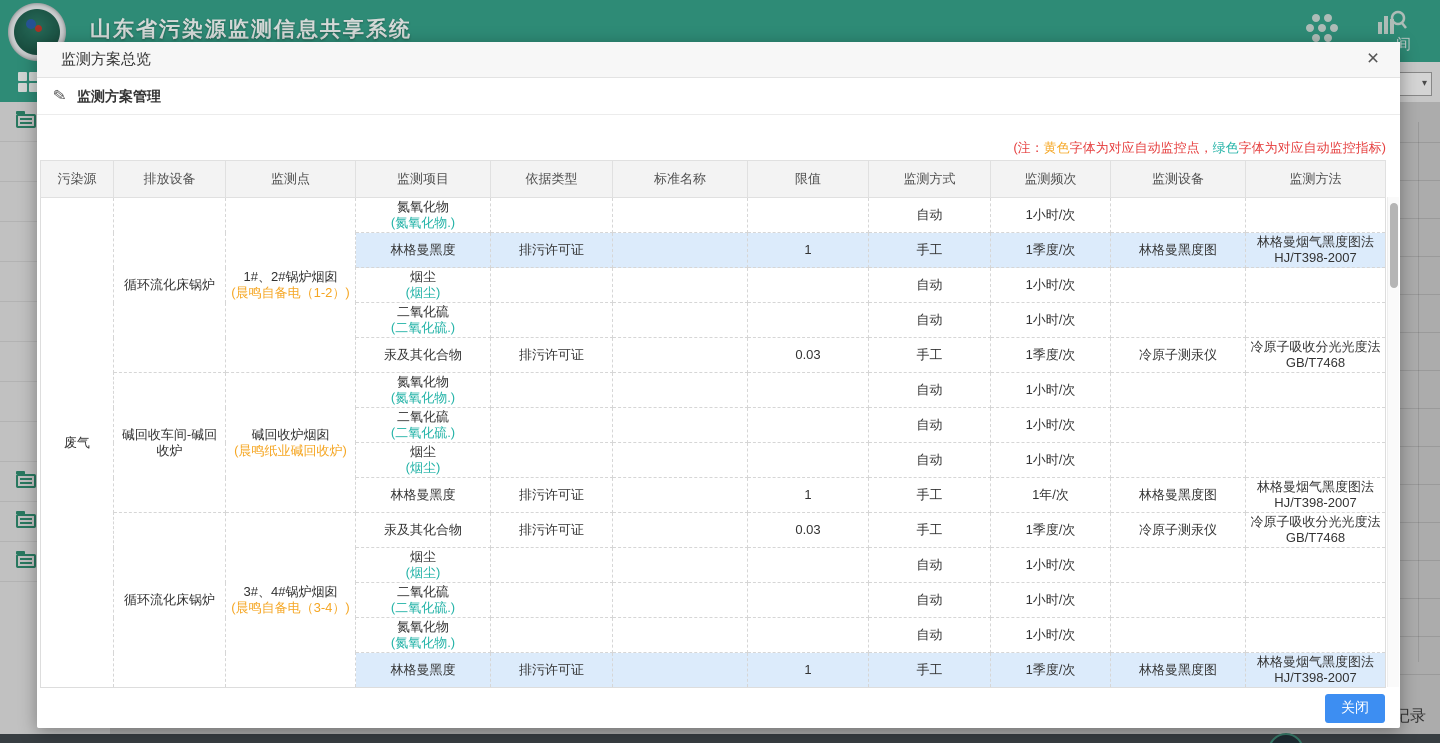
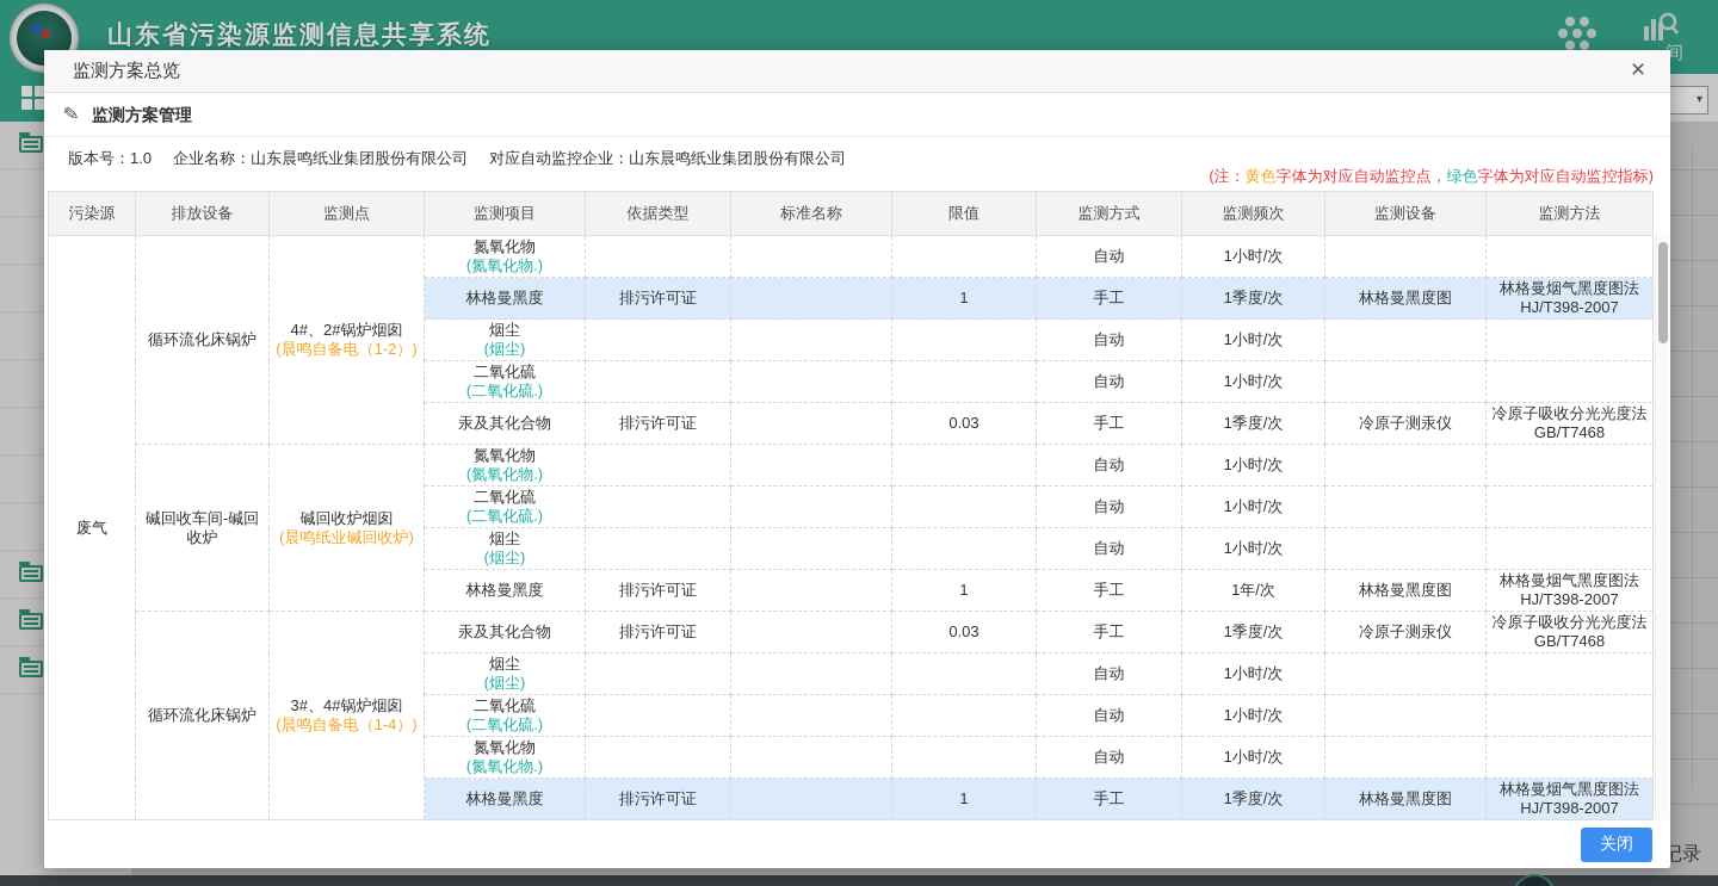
  山东省污染源监测信息共享系统
  间
  ▾
  记录
  监测方案总览
  ×
  监测方案管理
+ 版本号：1.0 企业名称：山东晨鸣纸业集团股份有限公司 对应自动监控企业：山东晨鸣纸业集团股份有限公司
  (注：黄色字体为对应自动监控点，绿色字体为对应自动监控指标)
  污染源	排放设备	监测点	监测项目	依据类型	标准名称	限值	监测方式	监测频次	监测设备	监测方法
- 废气	循环流化床锅炉	1#、2#锅炉烟囱(晨鸣自备电（1-2）)	氮氧化物(氮氧化物.)				自动	1小时/次
+ 废气	循环流化床锅炉	4#、2#锅炉烟囱(晨鸣自备电（1-2）)	氮氧化物(氮氧化物.)				自动	1小时/次
  林格曼黑度	排污许可证		1	手工	1季度/次	林格曼黑度图	林格曼烟气黑度图法HJ/T398-2007
  烟尘(烟尘)				自动	1小时/次
  二氧化硫(二氧化硫.)				自动	1小时/次
  汞及其化合物	排污许可证		0.03	手工	1季度/次	冷原子测汞仪	冷原子吸收分光光度法GB/T7468
  碱回收车间-碱回收炉	碱回收炉烟囱(晨鸣纸业碱回收炉)	氮氧化物(氮氧化物.)				自动	1小时/次
  二氧化硫(二氧化硫.)				自动	1小时/次
  烟尘(烟尘)				自动	1小时/次
  林格曼黑度	排污许可证		1	手工	1年/次	林格曼黑度图	林格曼烟气黑度图法HJ/T398-2007
- 循环流化床锅炉	3#、4#锅炉烟囱(晨鸣自备电（3-4）)	汞及其化合物	排污许可证		0.03	手工	1季度/次	冷原子测汞仪	冷原子吸收分光光度法GB/T7468
+ 循环流化床锅炉	3#、4#锅炉烟囱(晨鸣自备电（1-4）)	汞及其化合物	排污许可证		0.03	手工	1季度/次	冷原子测汞仪	冷原子吸收分光光度法GB/T7468
  烟尘(烟尘)				自动	1小时/次
  二氧化硫(二氧化硫.)				自动	1小时/次
  氮氧化物(氮氧化物.)				自动	1小时/次
  林格曼黑度	排污许可证		1	手工	1季度/次	林格曼黑度图	林格曼烟气黑度图法HJ/T398-2007
  关闭
